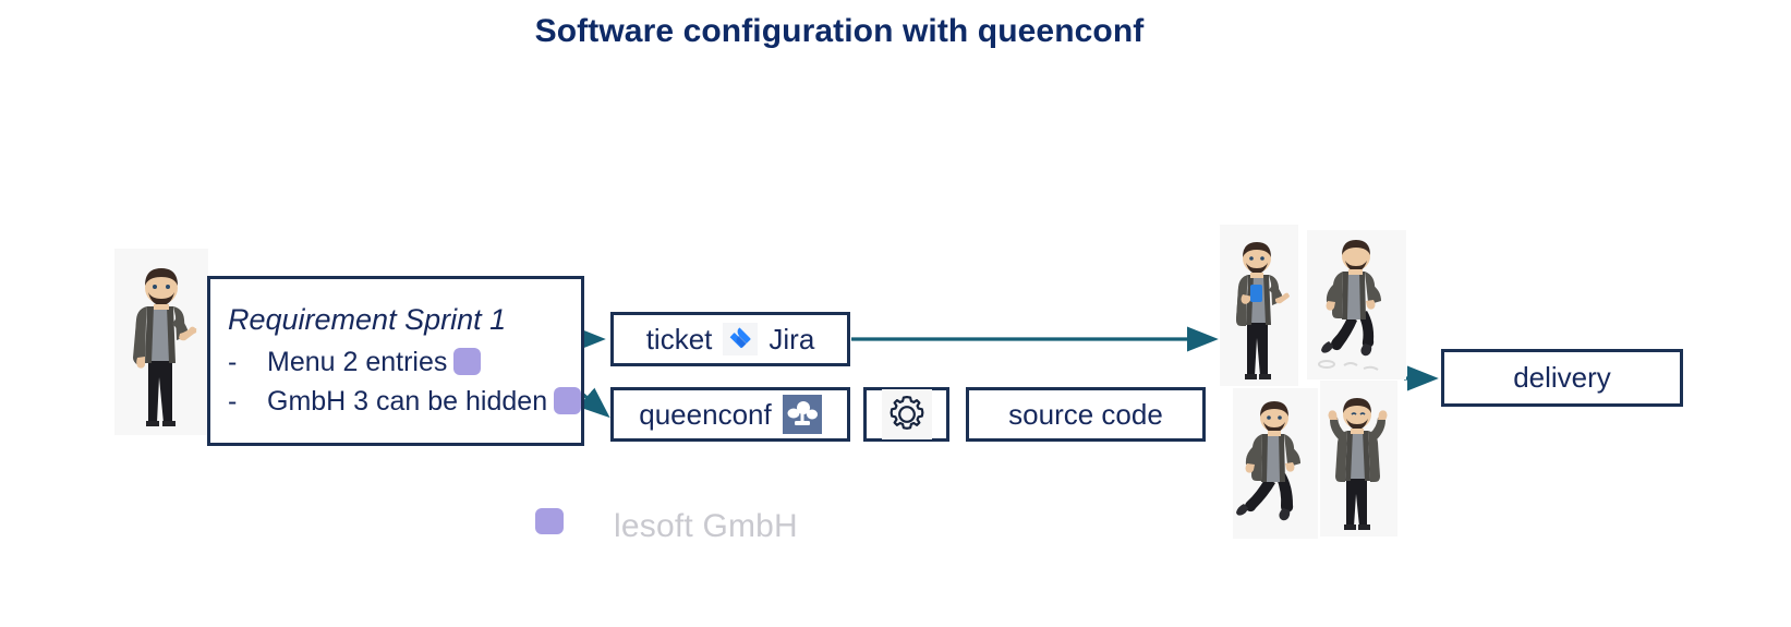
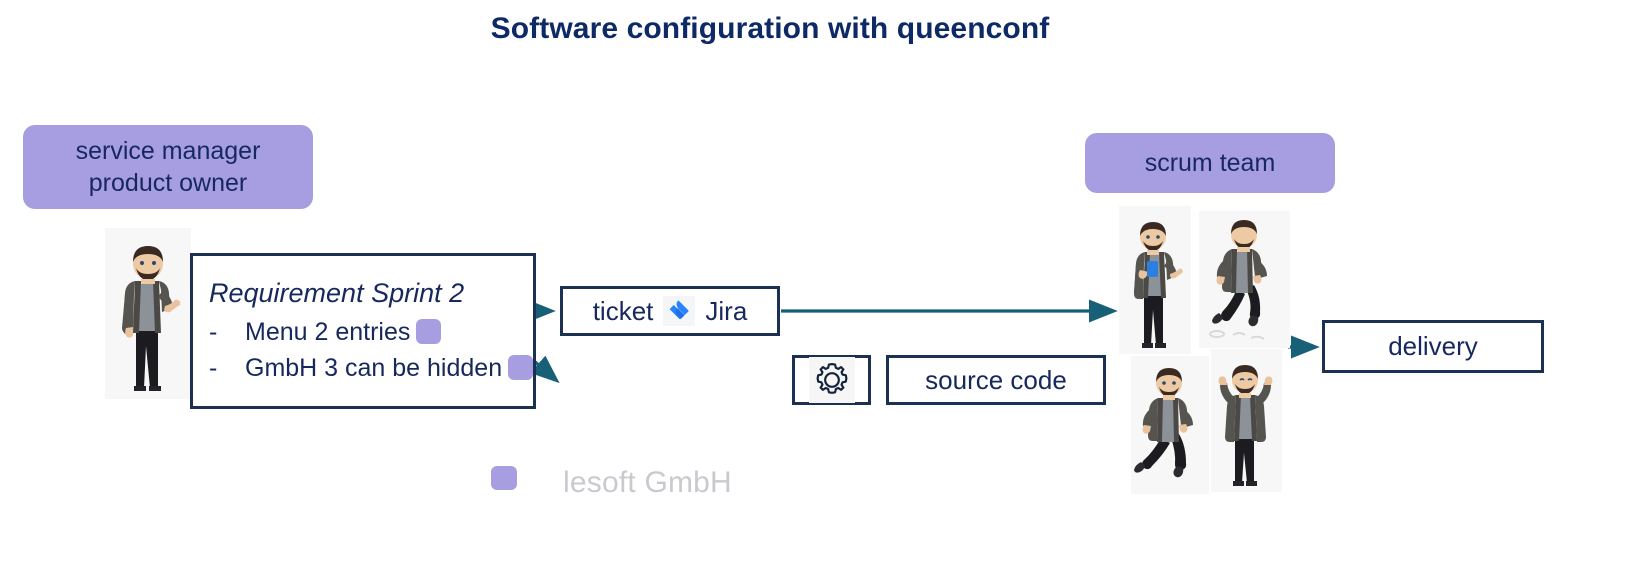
  Software configuration with queenconf
+ service manager
+ product owner
+ scrum team
- Requirement Sprint 1
+ Requirement Sprint 2
  -
  Menu 2 entries
  -
  GmbH 3 can be hidden
  ticket
  Jira
- queenconf
  source code
  delivery
  lesoft GmbH
